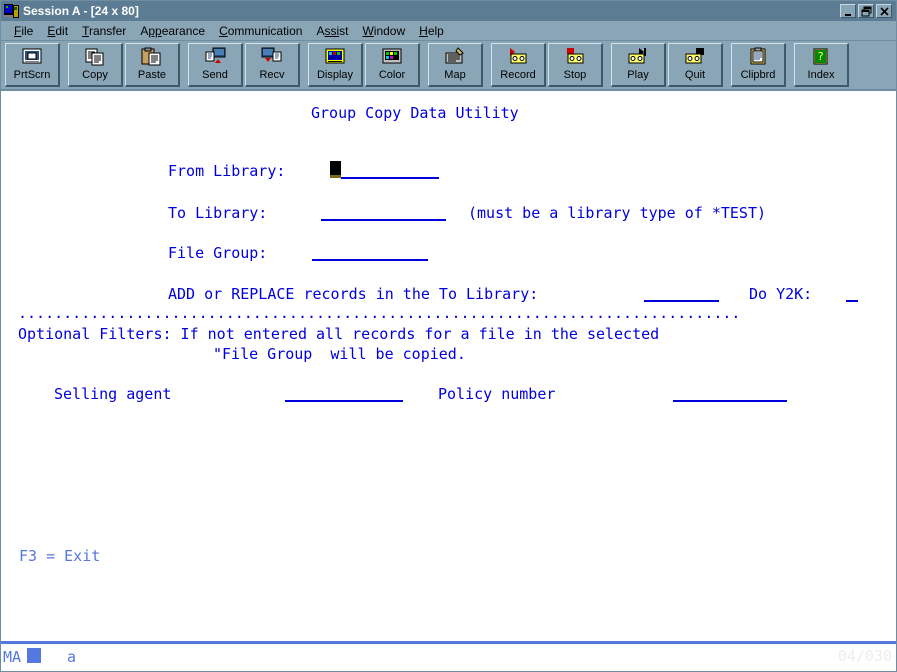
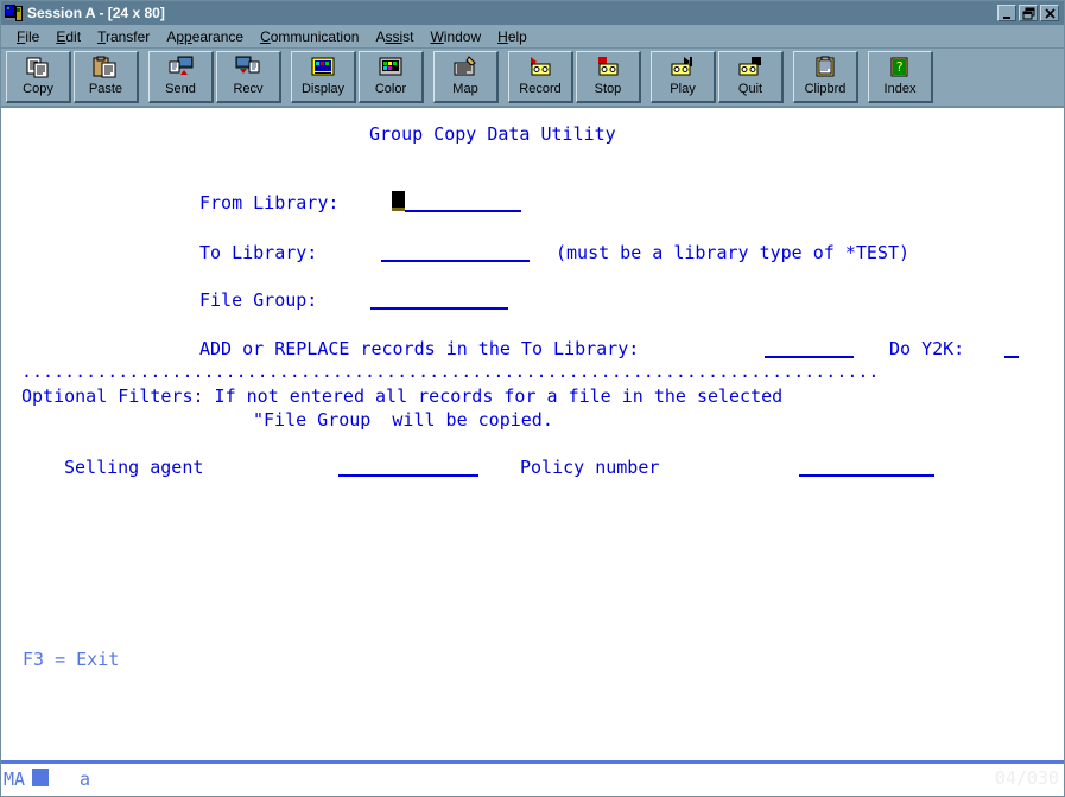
  Session A - [24 x 80]
  File
  Edit
  Transfer
  Appearance
  Communication
  Assist
  Window
  Help
- PrtScrn
  Copy
  Paste
  Send
  Recv
  Display
  Color
  Map
  Record
  Stop
  Play
  Quit
  Clipbrd
  ?
  Index
  Group Copy Data Utility
  From Library:
  To Library:
  (must be a library type of *TEST)
  File Group:
  ADD or REPLACE records in the To Library:
  Do Y2K:
  ................................................................................
  Optional Filters: If not entered all records for a file in the selected
  "File Group will be copied.
  Selling agent
  Policy number
  F3 = Exit
  MA
  a
